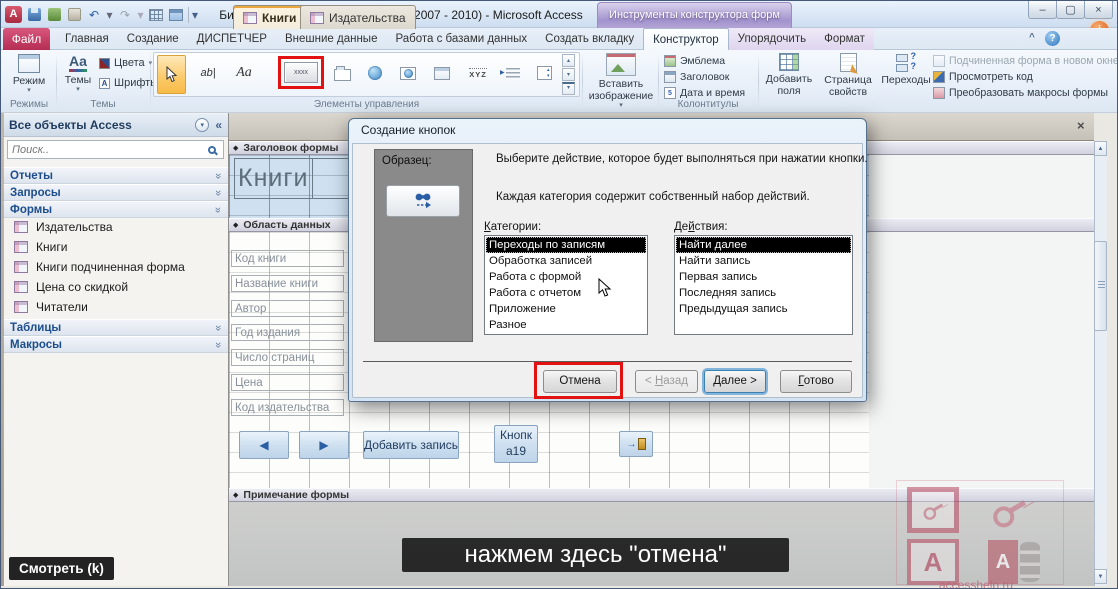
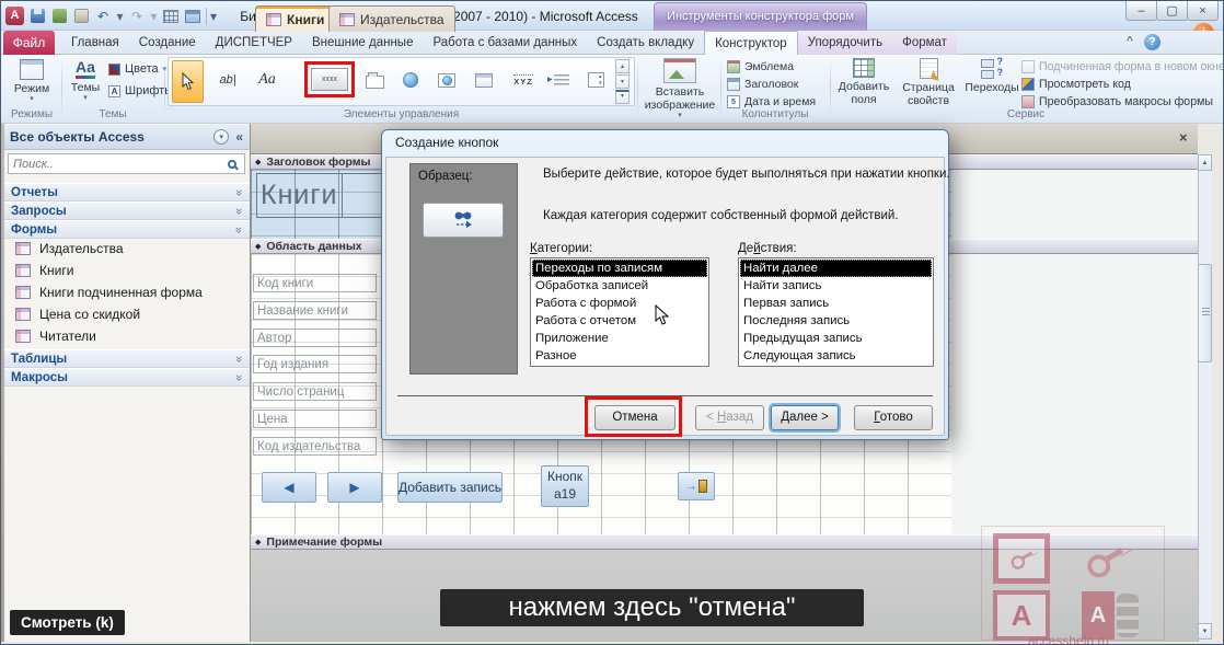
  A
  ↶
  ▾
  ↷
  ▾
  ▾
  Инструменты конструктора форм
  –
  ▢
  ×
  Файл
  Главная
  Создание
  ДИСПЕТЧЕР
  Внешние данные
  Работа с базами данных
  Создать вкладку
  Конструктор
  Упорядочить
  Формат
  ^
  ?
  Режим
  Режимы
  Aa
  Темы
  Цвета
  A
  Шрифт
  Темы
  ab|
  Aa
  XYZ
  Элементы управления
  Вставить изображение
  Эмблема
  Заголовок
  Дата и время
  Колонтитулы
  Добавить поля
  Страница свойств
  ?
  ?
  Переходы
  Подчиненная форма в новом окне
  Просмотреть код
  Преобразовать макросы формы
+ Сервис
  Все объекты Access
  «
  Поиск..
  Отчеты
  Запросы
  Формы
  Издательства
  Книги
  Книги подчиненная форма
  Цена со скидкой
  Читатели
  Таблицы
  Макросы
  Книги
  Издательства
  ×
  Заголовок формы
  Книги
  Область данных
  Код книги
  Название книги
  Автор
  Год издания
  Число страниц
  Цена
  Код издательства
  ◀
  ▶
  Добавить запись
  Кнопка19
  →
  Примечание формы
  Создание кнопок
  Образец:
  Выберите действие, которое будет выполняться при нажатии кнопки.
- Каждая категория содержит собственный набор действий.
+ Каждая категория содержит собственный формой действий.
  Категории:
  Действия:
  Переходы по записям
  Обработка записей
  Работа с формой
  Работа с отчетом
  Приложение
  Разное
  Найти далее
  Найти запись
  Первая запись
  Последняя запись
  Предыдущая запись
+ Следующая запись
  Отмена
  < Назад
  Далее >
  Готово
  A
  A
  accesshelp.ru
  нажмем здесь "отмена"
  Смотреть (k)
